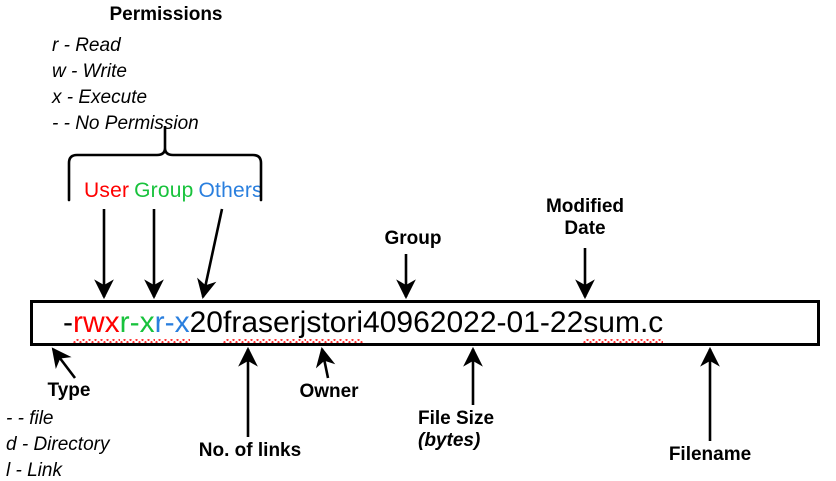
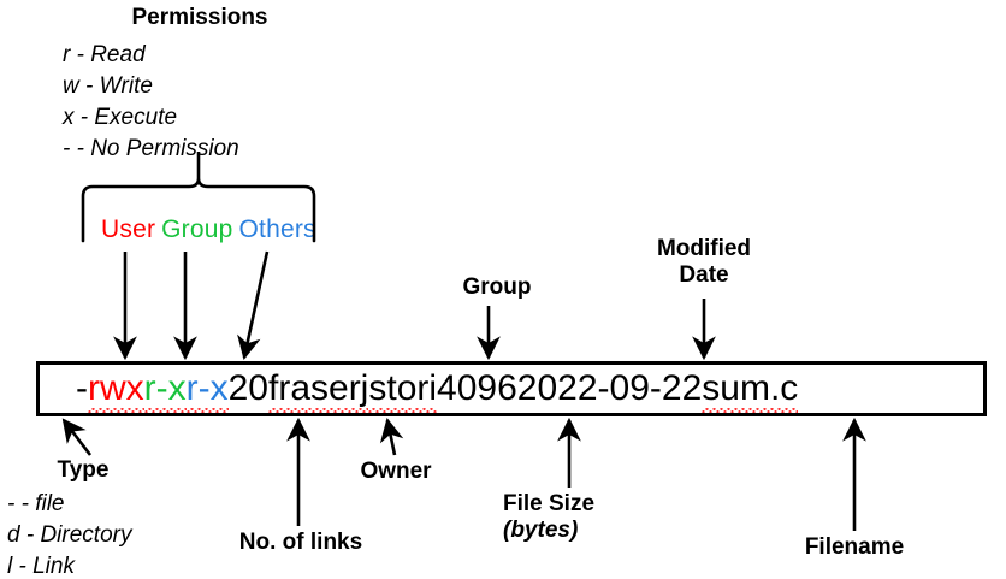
  Permissions
  r - Read
  w - Write
  x - Execute
  - - No Permission
  User Group Others
  -
  rwx
  r-x
  r-x
  20
  fraserj
  stori
  4096
- 2022-01-22
+ 2022-09-22
  sum.c
  Group
  Modified
  Date
  Type
  - - file
  d - Directory
  l - Link
  No. of links
  Owner
  File Size
  (bytes)
  Filename
